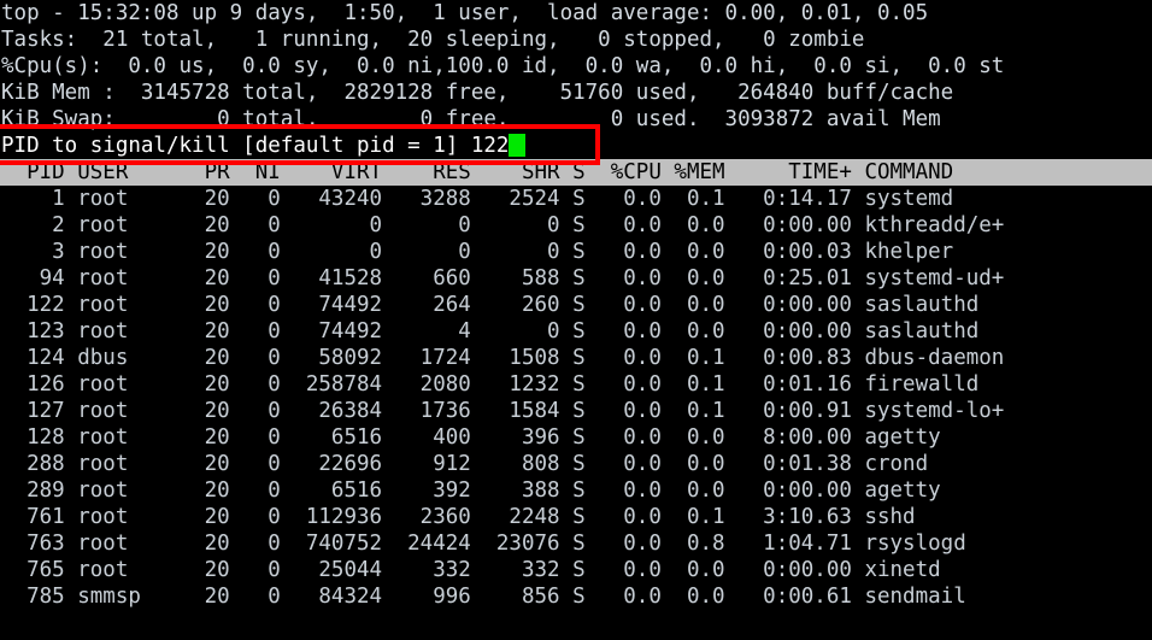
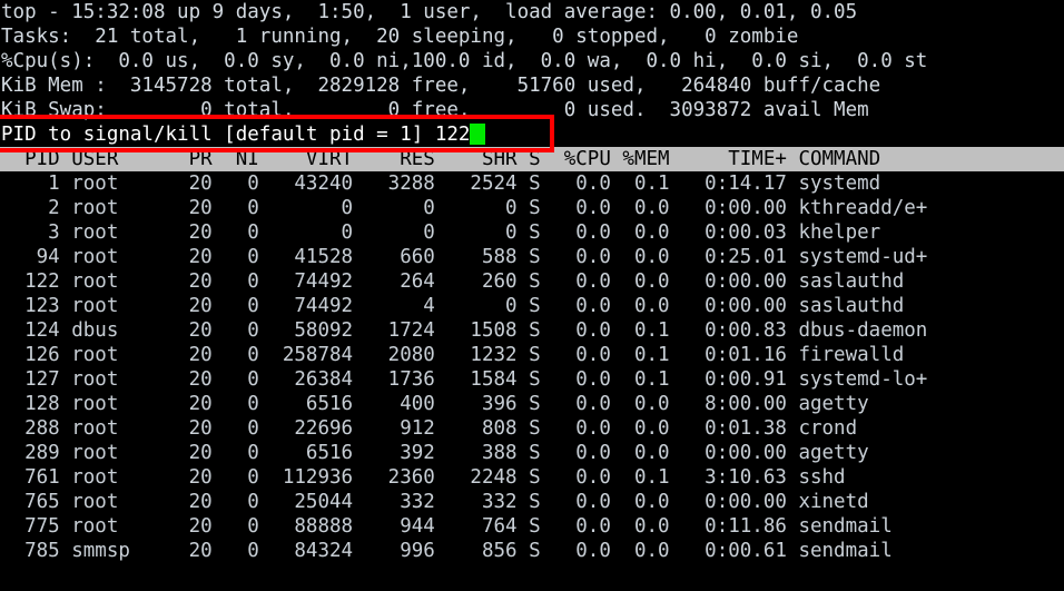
  top - 15:32:08 up 9 days, 1:50, 1 user, load average: 0.00, 0.01, 0.05
  Tasks: 21 total, 1 running, 20 sleeping, 0 stopped, 0 zombie
  %Cpu(s): 0.0 us, 0.0 sy, 0.0 ni,100.0 id, 0.0 wa, 0.0 hi, 0.0 si, 0.0 st
  KiB Mem : 3145728 total, 2829128 free, 51760 used, 264840 buff/cache
  KiB Swap: 0 total, 0 free, 0 used. 3093872 avail Mem
  PID to signal/kill [default pid = 1] 122
  PID USER PR NI VIRT RES SHR S %CPU %MEM TIME+ COMMAND
  1 root 20 0 43240 3288 2524 S 0.0 0.1 0:14.17 systemd
  2 root 20 0 0 0 0 S 0.0 0.0 0:00.00 kthreadd/e+
  3 root 20 0 0 0 0 S 0.0 0.0 0:00.03 khelper
  94 root 20 0 41528 660 588 S 0.0 0.0 0:25.01 systemd-ud+
  122 root 20 0 74492 264 260 S 0.0 0.0 0:00.00 saslauthd
  123 root 20 0 74492 4 0 S 0.0 0.0 0:00.00 saslauthd
  124 dbus 20 0 58092 1724 1508 S 0.0 0.1 0:00.83 dbus-daemon
  126 root 20 0 258784 2080 1232 S 0.0 0.1 0:01.16 firewalld
  127 root 20 0 26384 1736 1584 S 0.0 0.1 0:00.91 systemd-lo+
  128 root 20 0 6516 400 396 S 0.0 0.0 8:00.00 agetty
  288 root 20 0 22696 912 808 S 0.0 0.0 0:01.38 crond
  289 root 20 0 6516 392 388 S 0.0 0.0 0:00.00 agetty
  761 root 20 0 112936 2360 2248 S 0.0 0.1 3:10.63 sshd
- 763 root 20 0 740752 24424 23076 S 0.0 0.8 1:04.71 rsyslogd
  765 root 20 0 25044 332 332 S 0.0 0.0 0:00.00 xinetd
+ 775 root 20 0 88888 944 764 S 0.0 0.0 0:11.86 sendmail
  785 smmsp 20 0 84324 996 856 S 0.0 0.0 0:00.61 sendmail
